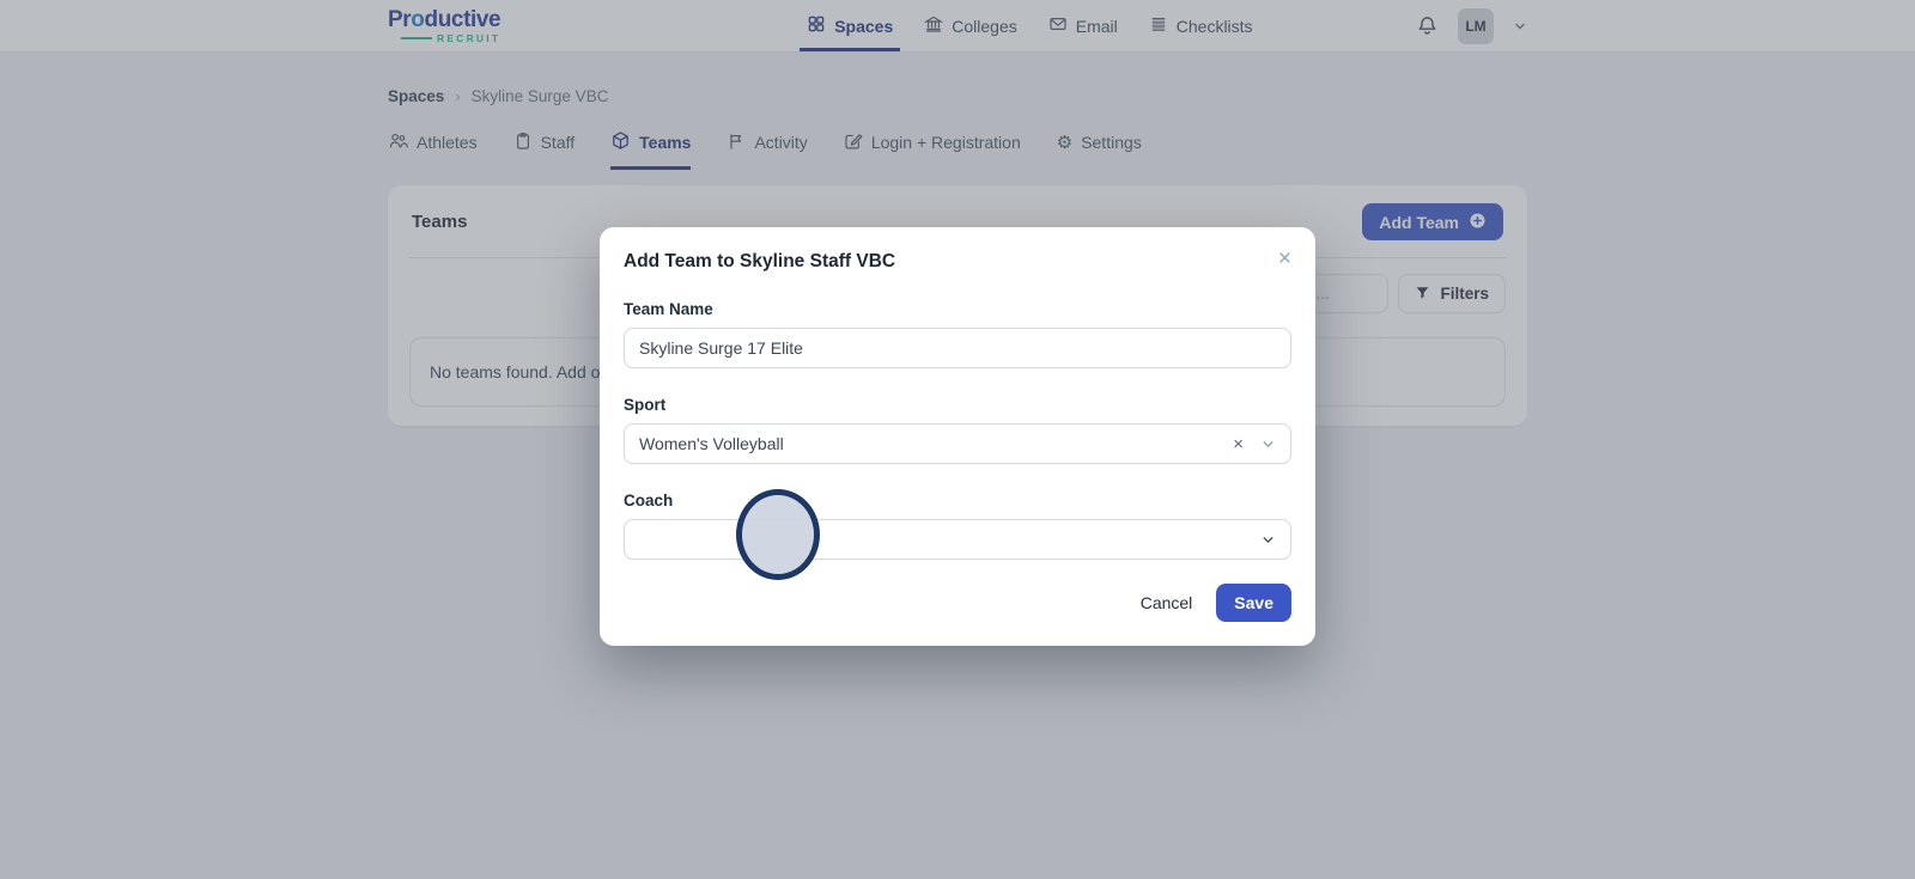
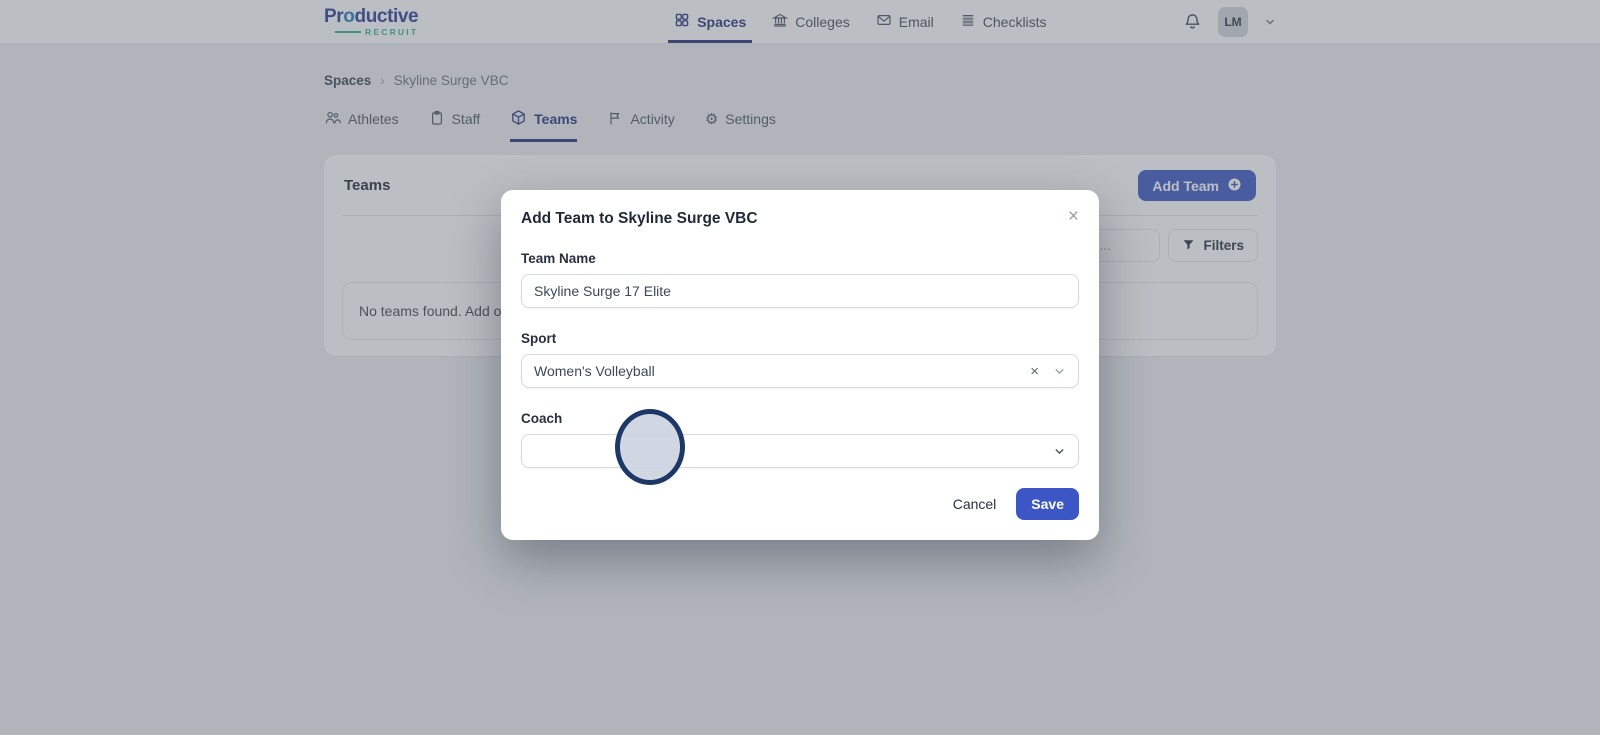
  Productive
  RECRUIT
  Spaces
  Colleges
  Email
  Checklists
  LM
  Spaces
  ›
  Skyline Surge VBC
  Athletes
  Staff
  Teams
  Activity
- Login + Registration
  ⚙
  Settings
  Teams
  Add Team
  Filters
  No teams found. Add o
- Add Team to Skyline Staff VBC
+ Add Team to Skyline Surge VBC
  ×
  Team Name
  Skyline Surge 17 Elite
  Sport
  Women's Volleyball
  ×
  Coach
  Cancel
  Save
